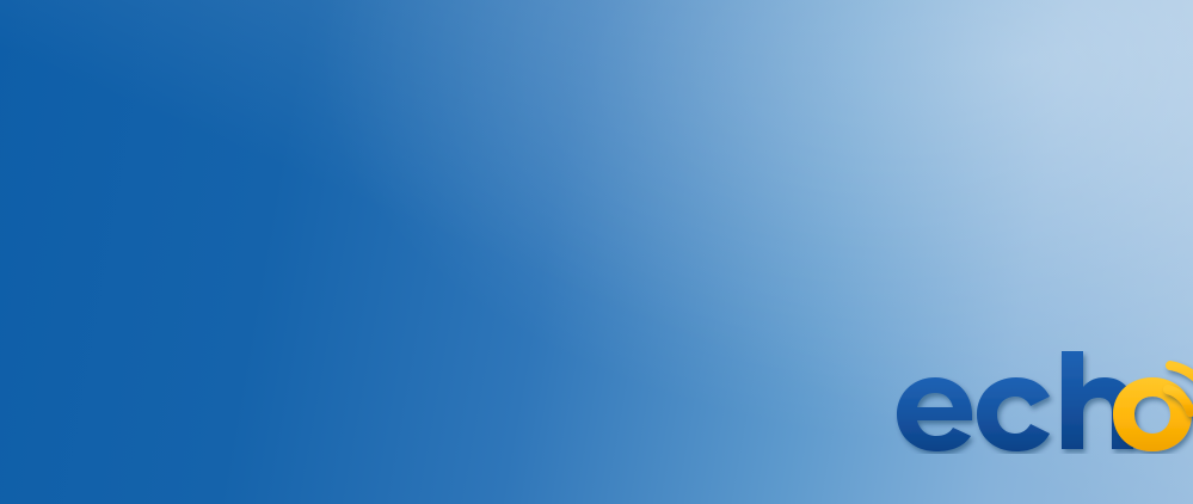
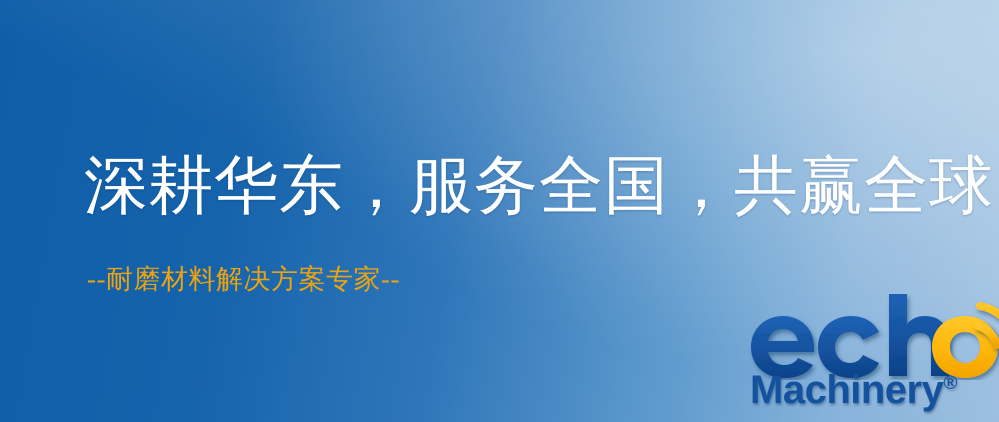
+ 深耕华东，服务全国，共赢全球
+ --耐磨材料解决方案专家--
+ Machinery®
